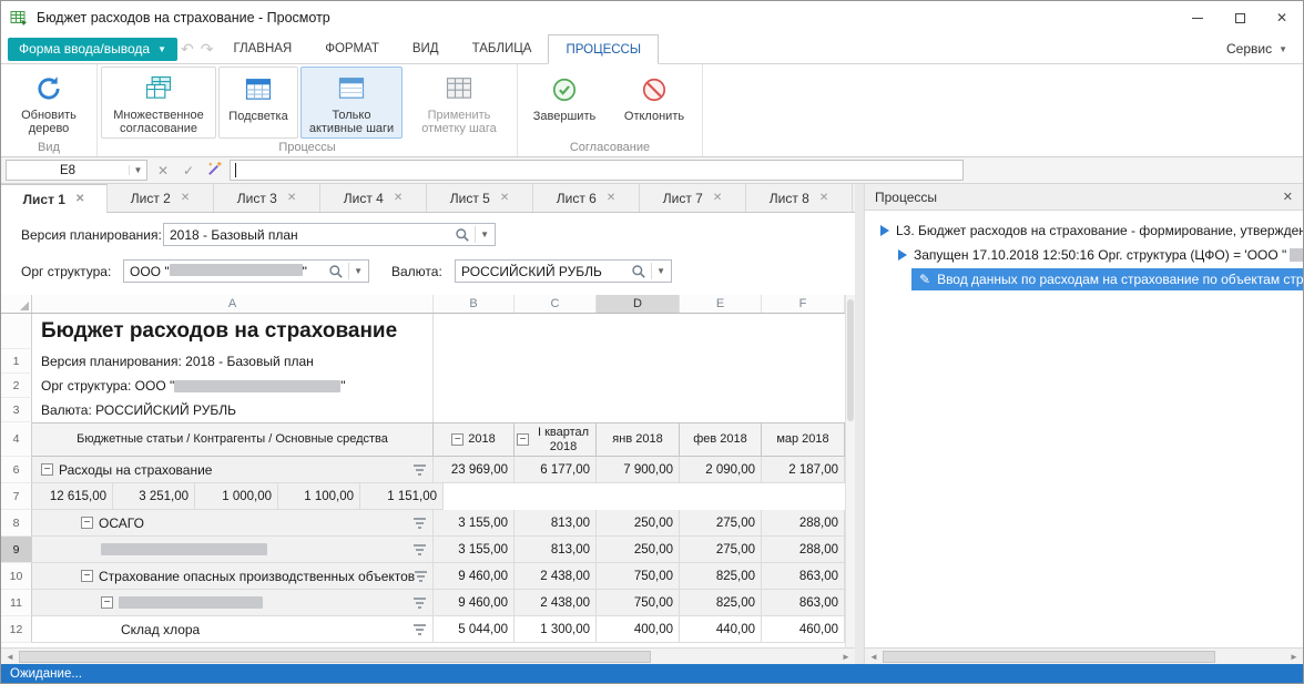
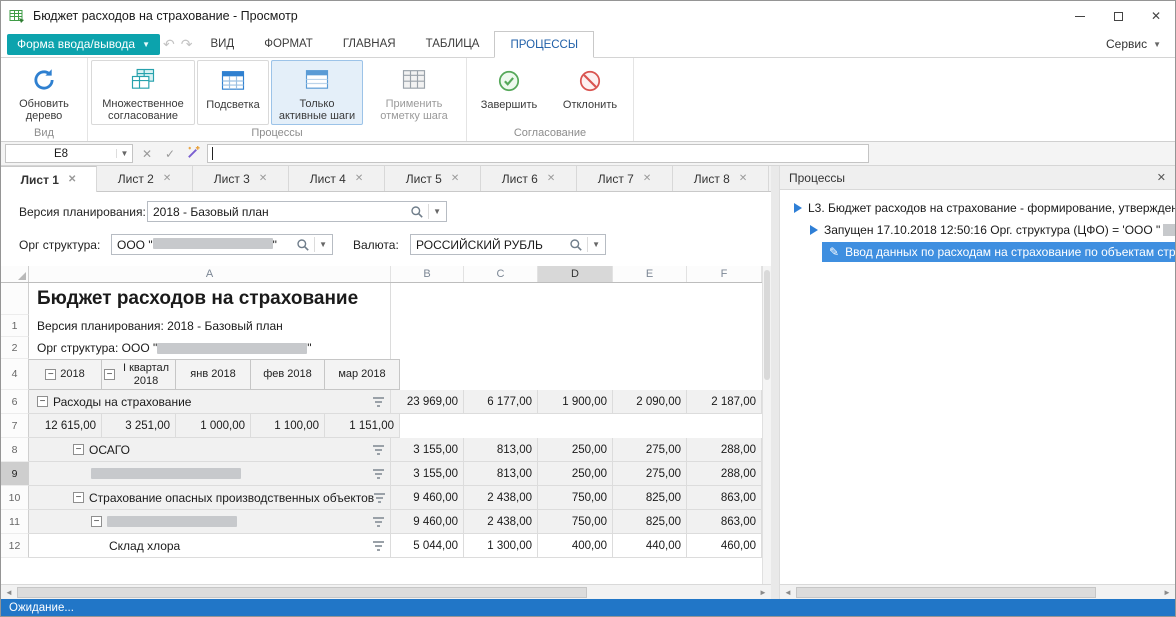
  Бюджет расходов на страхование - Просмотр
  ✕
  Форма ввода/вывода
  ▼
  ↶
  ↷
- ГЛАВНАЯ
+ ВИД
  ФОРМАТ
- ВИД
+ ГЛАВНАЯ
  ТАБЛИЦА
  ПРОЦЕССЫ
  Сервис
  ▼
  Обновить дерево
  Вид
  Множественное согласование
  Подсветка
  Только активные шаги
  Применить отметку шага
  Процессы
  Завершить
  Отклонить
  Согласование
  E8
  ▼
  ✕
  ✓
  Лист 1
  ✕
  Лист 2
  ✕
  Лист 3
  ✕
  Лист 4
  ✕
  Лист 5
  ✕
  Лист 6
  ✕
  Лист 7
  ✕
  Лист 8
  ✕
  Версия планирования:
  2018 - Базовый план
  ▼
  Орг структура:
  ООО " "
  ▼
  Валюта:
  РОССИЙСКИЙ РУБЛЬ
  ▼
  A
  B
  C
  D
  E
  F
  Бюджет расходов на страхование
  1
  Версия планирования: 2018 - Базовый план
  2
  Орг структура: ООО "
  "
- 3
- Валюта: РОССИЙСКИЙ РУБЛЬ
  4
- Бюджетные статьи / Контрагенты / Основные средства
  2018
  I квартал 2018
  янв 2018
  фев 2018
  мар 2018
  6
  Расходы на страхование
  23 969,00
  6 177,00
- 7 900,00
+ 1 900,00
  2 090,00
  2 187,00
  7
  12 615,00
  3 251,00
  1 000,00
  1 100,00
  1 151,00
  8
  ОСАГО
  3 155,00
  813,00
  250,00
  275,00
  288,00
  9
  3 155,00
  813,00
  250,00
  275,00
  288,00
  10
  Страхование опасных производственных объектов
  9 460,00
  2 438,00
  750,00
  825,00
  863,00
  11
  9 460,00
  2 438,00
  750,00
  825,00
  863,00
  12
  Склад хлора
  5 044,00
  1 300,00
  400,00
  440,00
  460,00
  ◄
  ►
  Процессы
  ✕
  L3. Бюджет расходов на страхование - формирование, утвержден
  Запущен 17.10.2018 12:50:16 Орг. структура (ЦФО) = 'ООО "
  ✎
  Ввод данных по расходам на страхование по объектам стр
  ◄
  ►
  Ожидание...
